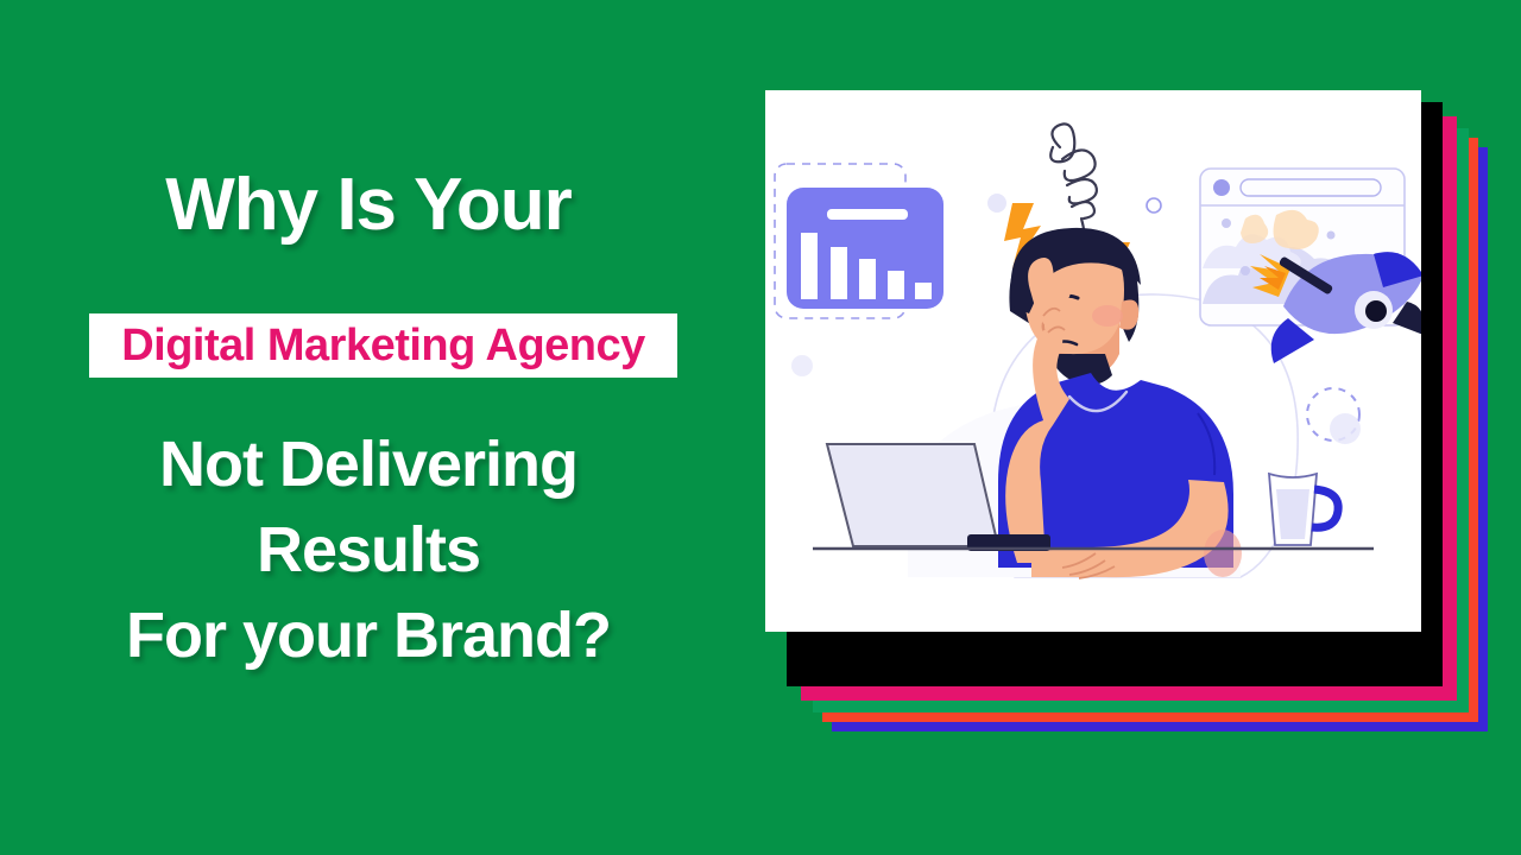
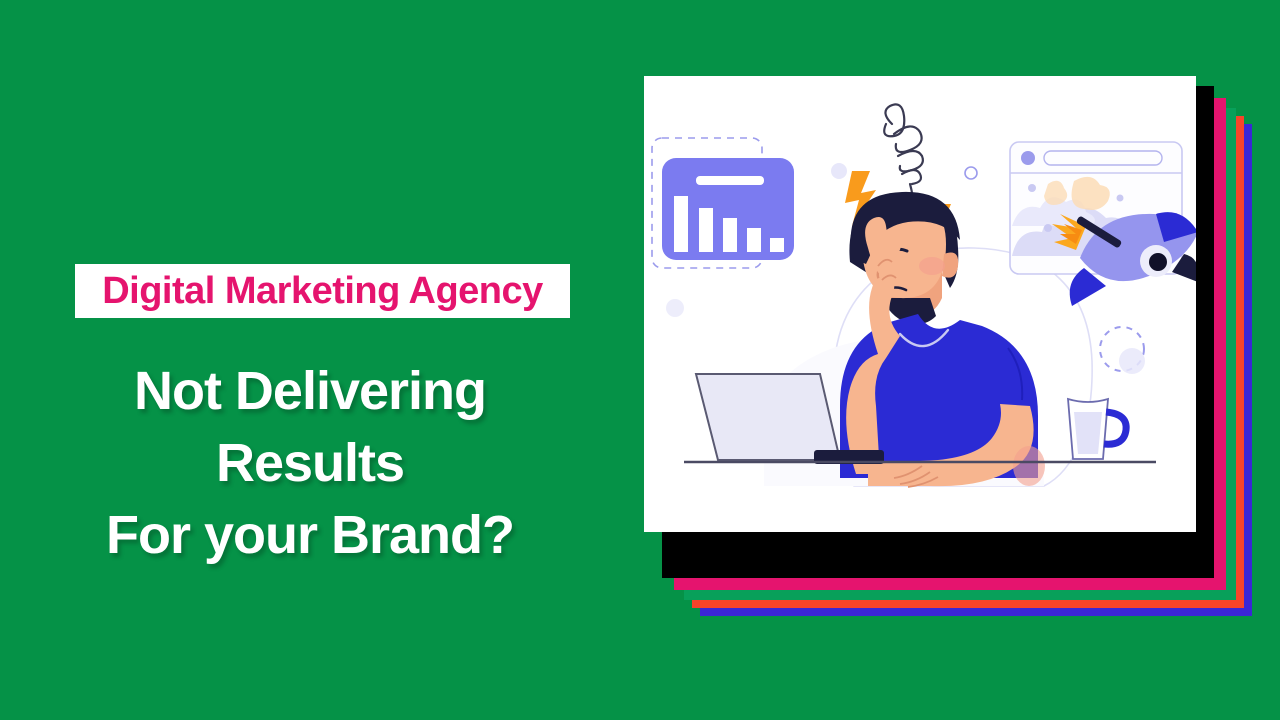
- Why Is Your
  Digital Marketing Agency
  Not Delivering
  Results
  For your Brand?
